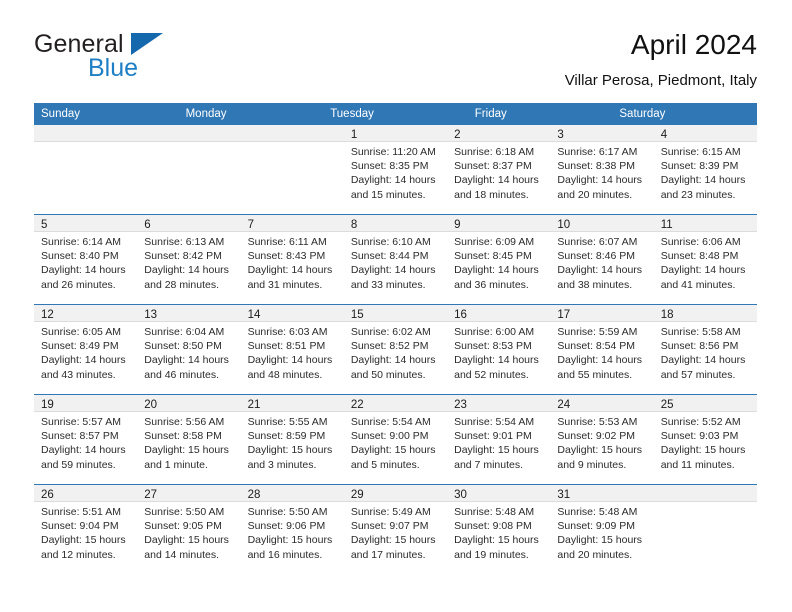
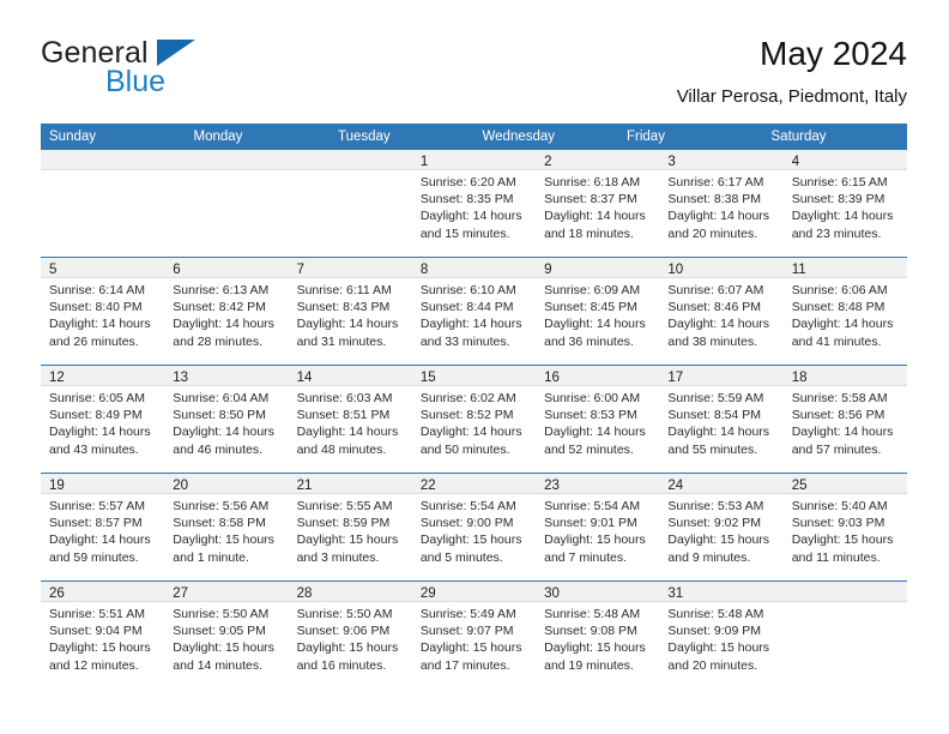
  General
  Blue
- April 2024
+ May 2024
  Villar Perosa, Piedmont, Italy
  Sunday
  Monday
  Tuesday
+ Wednesday
  Friday
  Saturday
  1
- Sunrise: 11:20 AM
+ Sunrise: 6:20 AM
  Sunset: 8:35 PM
  Daylight: 14 hours
  and 15 minutes.
  2
  Sunrise: 6:18 AM
  Sunset: 8:37 PM
  Daylight: 14 hours
  and 18 minutes.
  3
  Sunrise: 6:17 AM
  Sunset: 8:38 PM
  Daylight: 14 hours
  and 20 minutes.
  4
  Sunrise: 6:15 AM
  Sunset: 8:39 PM
  Daylight: 14 hours
  and 23 minutes.
  5
  Sunrise: 6:14 AM
  Sunset: 8:40 PM
  Daylight: 14 hours
  and 26 minutes.
  6
  Sunrise: 6:13 AM
  Sunset: 8:42 PM
  Daylight: 14 hours
  and 28 minutes.
  7
  Sunrise: 6:11 AM
  Sunset: 8:43 PM
  Daylight: 14 hours
  and 31 minutes.
  8
  Sunrise: 6:10 AM
  Sunset: 8:44 PM
  Daylight: 14 hours
  and 33 minutes.
  9
  Sunrise: 6:09 AM
  Sunset: 8:45 PM
  Daylight: 14 hours
  and 36 minutes.
  10
  Sunrise: 6:07 AM
  Sunset: 8:46 PM
  Daylight: 14 hours
  and 38 minutes.
  11
  Sunrise: 6:06 AM
  Sunset: 8:48 PM
  Daylight: 14 hours
  and 41 minutes.
  12
  Sunrise: 6:05 AM
  Sunset: 8:49 PM
  Daylight: 14 hours
  and 43 minutes.
  13
  Sunrise: 6:04 AM
  Sunset: 8:50 PM
  Daylight: 14 hours
  and 46 minutes.
  14
  Sunrise: 6:03 AM
  Sunset: 8:51 PM
  Daylight: 14 hours
  and 48 minutes.
  15
  Sunrise: 6:02 AM
  Sunset: 8:52 PM
  Daylight: 14 hours
  and 50 minutes.
  16
  Sunrise: 6:00 AM
  Sunset: 8:53 PM
  Daylight: 14 hours
  and 52 minutes.
  17
  Sunrise: 5:59 AM
  Sunset: 8:54 PM
  Daylight: 14 hours
  and 55 minutes.
  18
  Sunrise: 5:58 AM
  Sunset: 8:56 PM
  Daylight: 14 hours
  and 57 minutes.
  19
  Sunrise: 5:57 AM
  Sunset: 8:57 PM
  Daylight: 14 hours
  and 59 minutes.
  20
  Sunrise: 5:56 AM
  Sunset: 8:58 PM
  Daylight: 15 hours
  and 1 minute.
  21
  Sunrise: 5:55 AM
  Sunset: 8:59 PM
  Daylight: 15 hours
  and 3 minutes.
  22
  Sunrise: 5:54 AM
  Sunset: 9:00 PM
  Daylight: 15 hours
  and 5 minutes.
  23
  Sunrise: 5:54 AM
  Sunset: 9:01 PM
  Daylight: 15 hours
  and 7 minutes.
  24
  Sunrise: 5:53 AM
  Sunset: 9:02 PM
  Daylight: 15 hours
  and 9 minutes.
  25
- Sunrise: 5:52 AM
+ Sunrise: 5:40 AM
  Sunset: 9:03 PM
  Daylight: 15 hours
  and 11 minutes.
  26
  Sunrise: 5:51 AM
  Sunset: 9:04 PM
  Daylight: 15 hours
  and 12 minutes.
  27
  Sunrise: 5:50 AM
  Sunset: 9:05 PM
  Daylight: 15 hours
  and 14 minutes.
  28
  Sunrise: 5:50 AM
  Sunset: 9:06 PM
  Daylight: 15 hours
  and 16 minutes.
  29
  Sunrise: 5:49 AM
  Sunset: 9:07 PM
  Daylight: 15 hours
  and 17 minutes.
  30
  Sunrise: 5:48 AM
  Sunset: 9:08 PM
  Daylight: 15 hours
  and 19 minutes.
  31
  Sunrise: 5:48 AM
  Sunset: 9:09 PM
  Daylight: 15 hours
  and 20 minutes.
